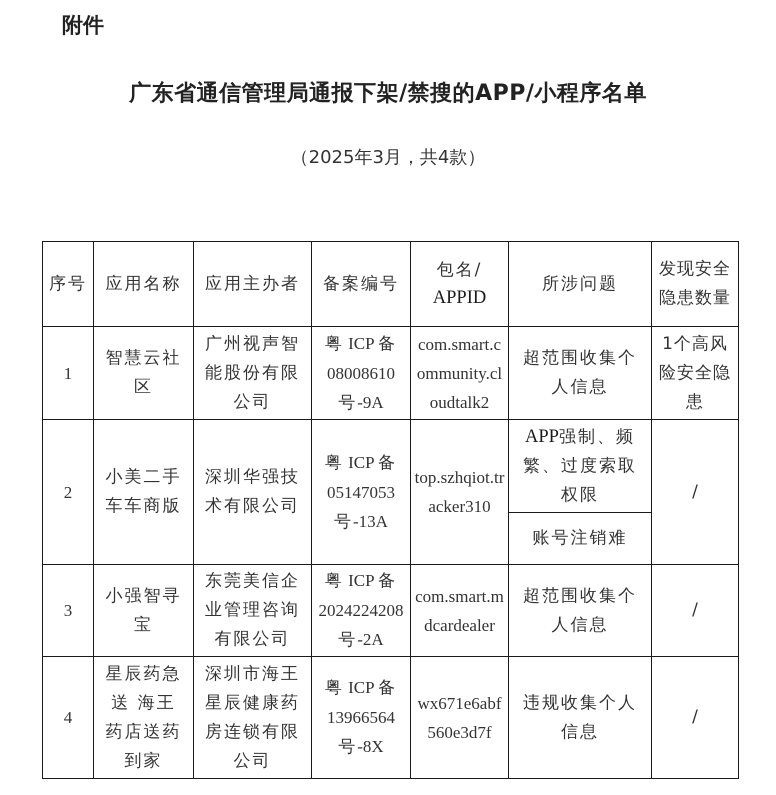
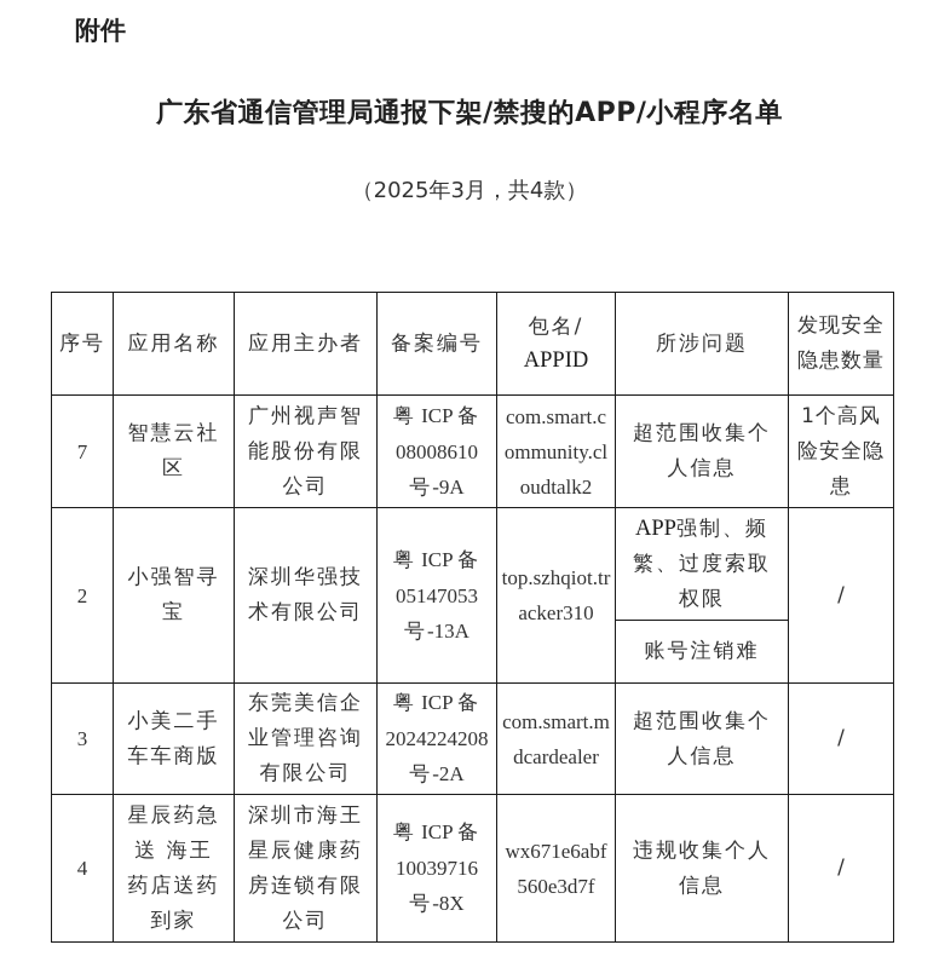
  附件
  广东省通信管理局通报下架/禁搜的APP/小程序名单
  （2025年3月，共4款）
  序号	应用名称	应用主办者	备案编号	包名/ APPID	所涉问题	发现安全 隐患数量
- 1	智慧云社区	广州视声智能股份有限公司	粤 ICP 备 08008610 号-9A	com.smart.community.cloudtalk2	超范围收集个人信息	1个高风险安全隐患
+ 7	智慧云社区	广州视声智能股份有限公司	粤 ICP 备 08008610 号-9A	com.smart.community.cloudtalk2	超范围收集个人信息	1个高风险安全隐患
- 2	小美二手车车商版	深圳华强技术有限公司	粤 ICP 备 05147053 号-13A	top.szhqiot.tracker310	APP强制、频繁、过度索取权限	/
+ 2	小强智寻宝	深圳华强技术有限公司	粤 ICP 备 05147053 号-13A	top.szhqiot.tracker310	APP强制、频繁、过度索取权限	/
  账号注销难
- 3	小强智寻宝	东莞美信企业管理咨询有限公司	粤 ICP 备 2024224208 号-2A	com.smart.mdcardealer	超范围收集个人信息	/
+ 3	小美二手车车商版	东莞美信企业管理咨询有限公司	粤 ICP 备 2024224208 号-2A	com.smart.mdcardealer	超范围收集个人信息	/
- 4	星辰药急送 海王药店送药到家	深圳市海王星辰健康药房连锁有限公司	粤 ICP 备 13966564 号-8X	wx671e6abf560e3d7f	违规收集个人信息	/
+ 4	星辰药急送 海王药店送药到家	深圳市海王星辰健康药房连锁有限公司	粤 ICP 备 10039716 号-8X	wx671e6abf560e3d7f	违规收集个人信息	/
